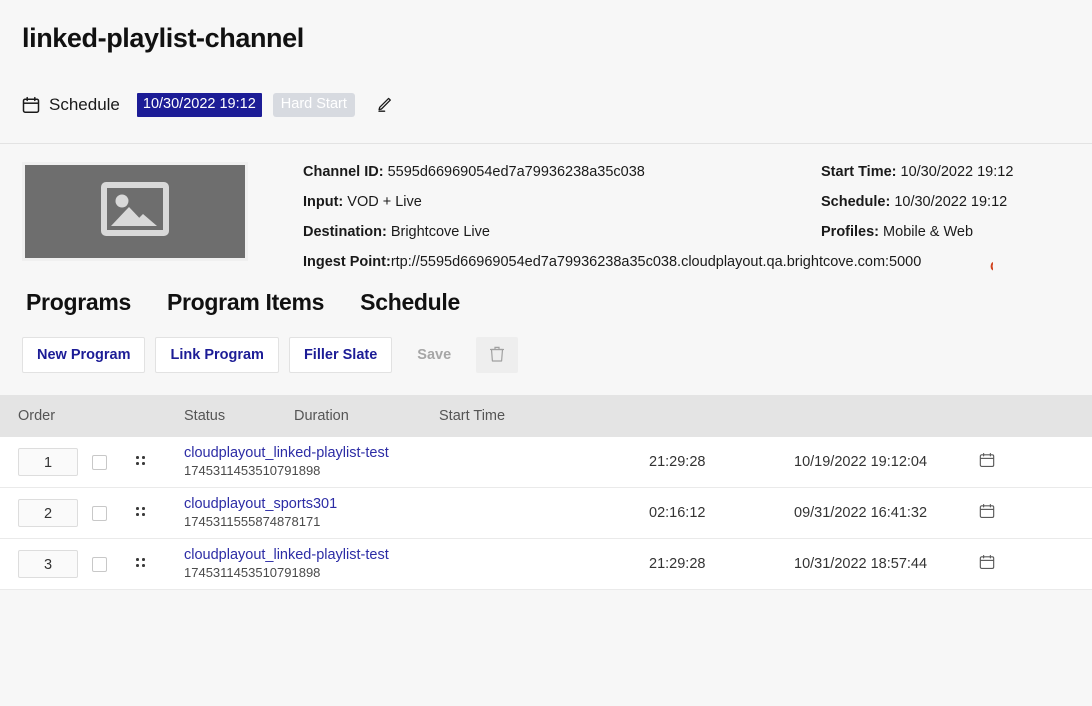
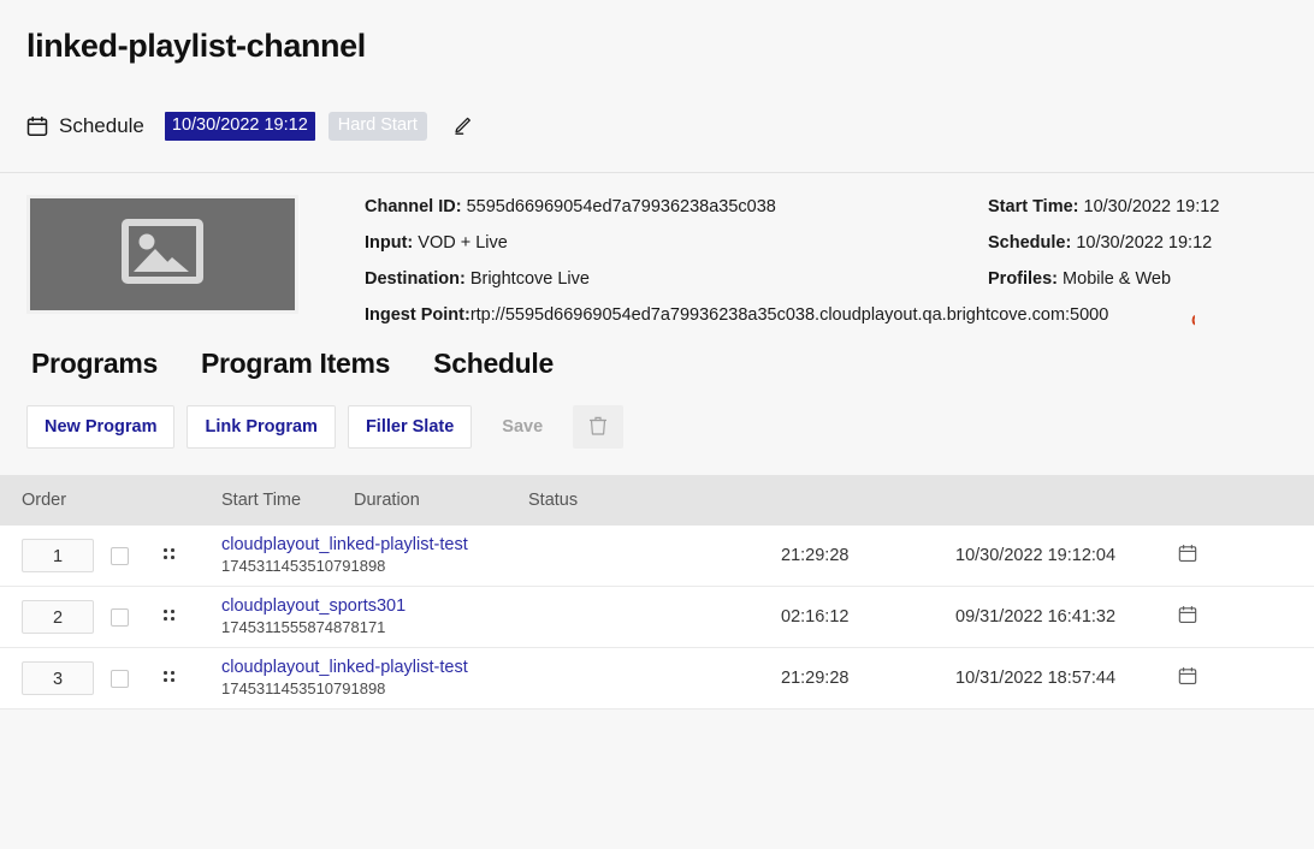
  linked-playlist-channel
  Schedule
  10/30/2022 19:12
  Hard Start
  Channel ID: 5595d66969054ed7a79936238a35c038
  Input: VOD + Live
  Destination: Brightcove Live
  Ingest Point:
  rtp://5595d66969054ed7a79936238a35c038.cloudplayout.qa.brightcove.com:5000
  Start Time: 10/30/2022 19:12
  Schedule: 10/30/2022 19:12
  Profiles: Mobile & Web
  Programs
  Program Items
  Schedule
  New Program
  Link Program
  Filler Slate
  Save
  Order
- Status
+ Start Time
  Duration
- Start Time
+ Status
  1
  cloudplayout_linked-playlist-test
  1745311453510791898
  21:29:28
- 10/19/2022 19:12:04
+ 10/30/2022 19:12:04
  2
  cloudplayout_sports301
  1745311555874878171
  02:16:12
  09/31/2022 16:41:32
  3
  cloudplayout_linked-playlist-test
  1745311453510791898
  21:29:28
  10/31/2022 18:57:44
